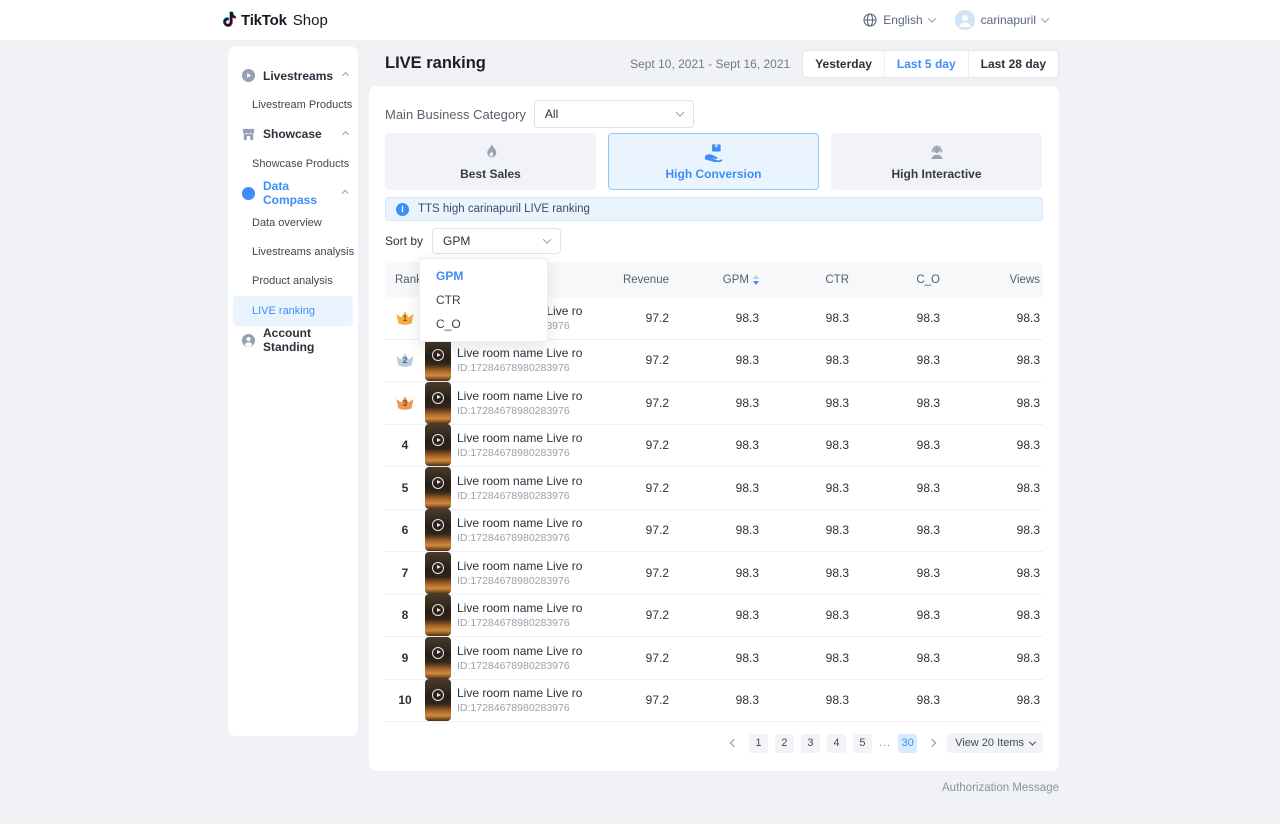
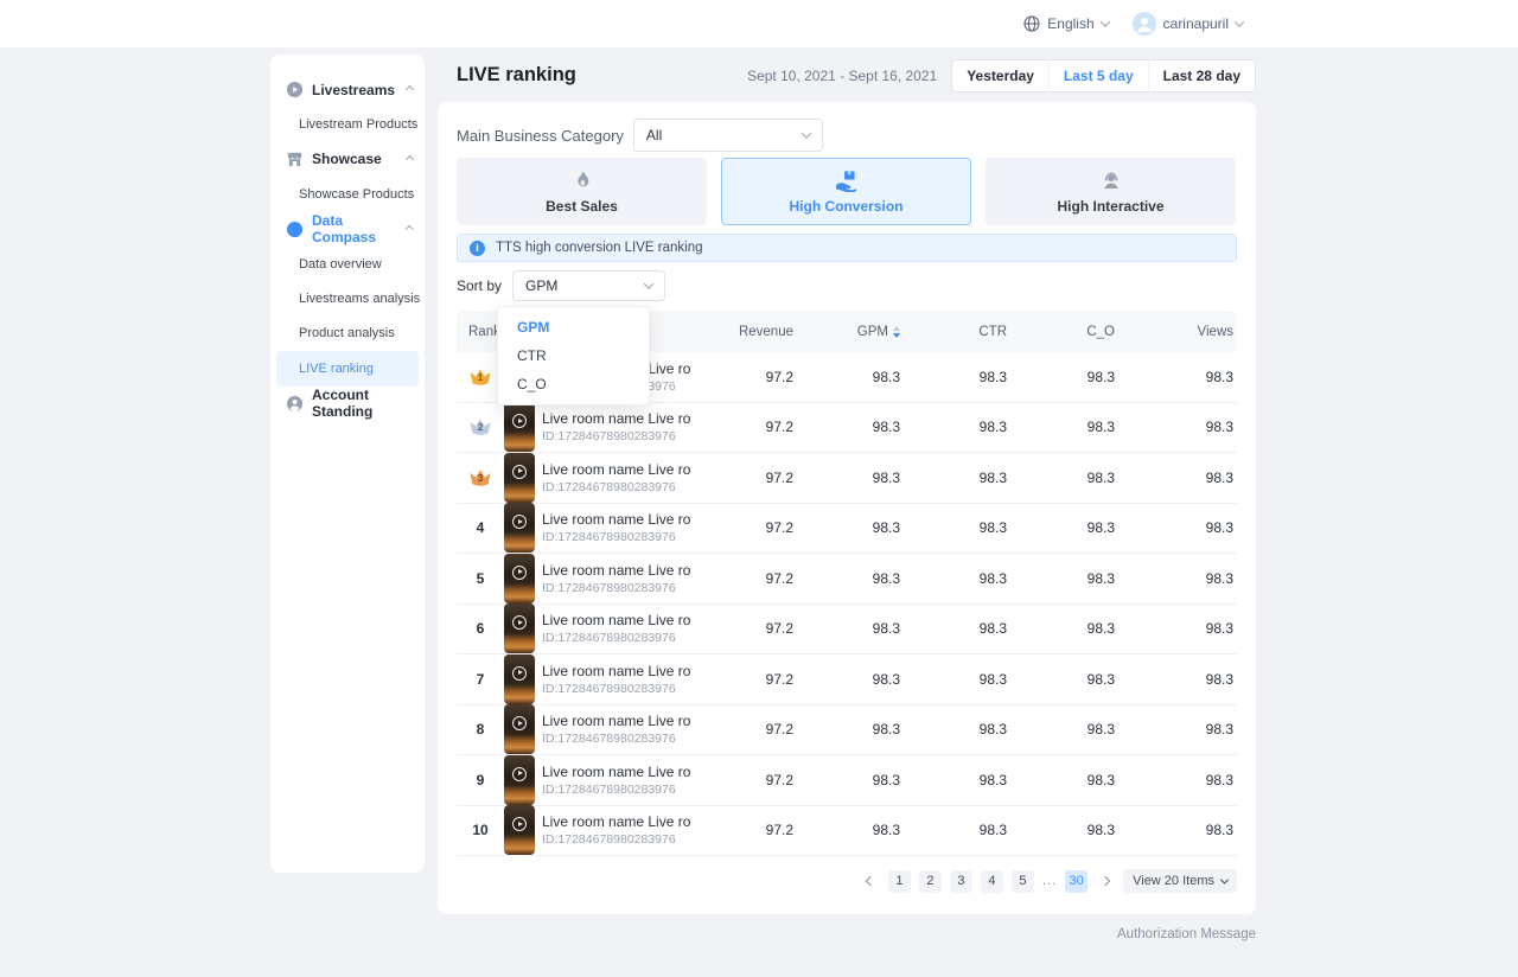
- TikTok
- Shop
  English
  carinapuril
  Livestreams
  Livestream Products
  Showcase
  Showcase Products
  Data Compass
  Data overview
  Livestreams analysis
  Product analysis
  LIVE ranking
  Account Standing
  LIVE ranking
  Sept 10, 2021 - Sept 16, 2021
  Yesterday
  Last 5 day
  Last 28 day
  Main Business Category
  All
  Best Sales
  High Conversion
  High Interactive
  i
- TTS high carinapuril LIVE ranking
+ TTS high conversion LIVE ranking
  Sort by
  GPM
  Ran
  Revenue
  GPM
  CTR
  C_O
  Views
  1
  97.2
  98.3
  98.3
  98.3
  98.3
  2
  Live room name Live ro
  ID:17284678980283976
  97.2
  98.3
  98.3
  98.3
  98.3
  3
  Live room name Live ro
  ID:17284678980283976
  97.2
  98.3
  98.3
  98.3
  98.3
  4
  Live room name Live ro
  ID:17284678980283976
  97.2
  98.3
  98.3
  98.3
  98.3
  5
  Live room name Live ro
  ID:17284678980283976
  97.2
  98.3
  98.3
  98.3
  98.3
  6
  Live room name Live ro
  ID:17284678980283976
  97.2
  98.3
  98.3
  98.3
  98.3
  7
  Live room name Live ro
  ID:17284678980283976
  97.2
  98.3
  98.3
  98.3
  98.3
  8
  Live room name Live ro
  ID:17284678980283976
  97.2
  98.3
  98.3
  98.3
  98.3
  9
  Live room name Live ro
  ID:17284678980283976
  97.2
  98.3
  98.3
  98.3
  98.3
  10
  Live room name Live ro
  ID:17284678980283976
  97.2
  98.3
  98.3
  98.3
  98.3
  GPM
  CTR
  C_O
  1
  2
  3
  4
  5
  ...
  30
  View 20 Items
  Authorization Message
